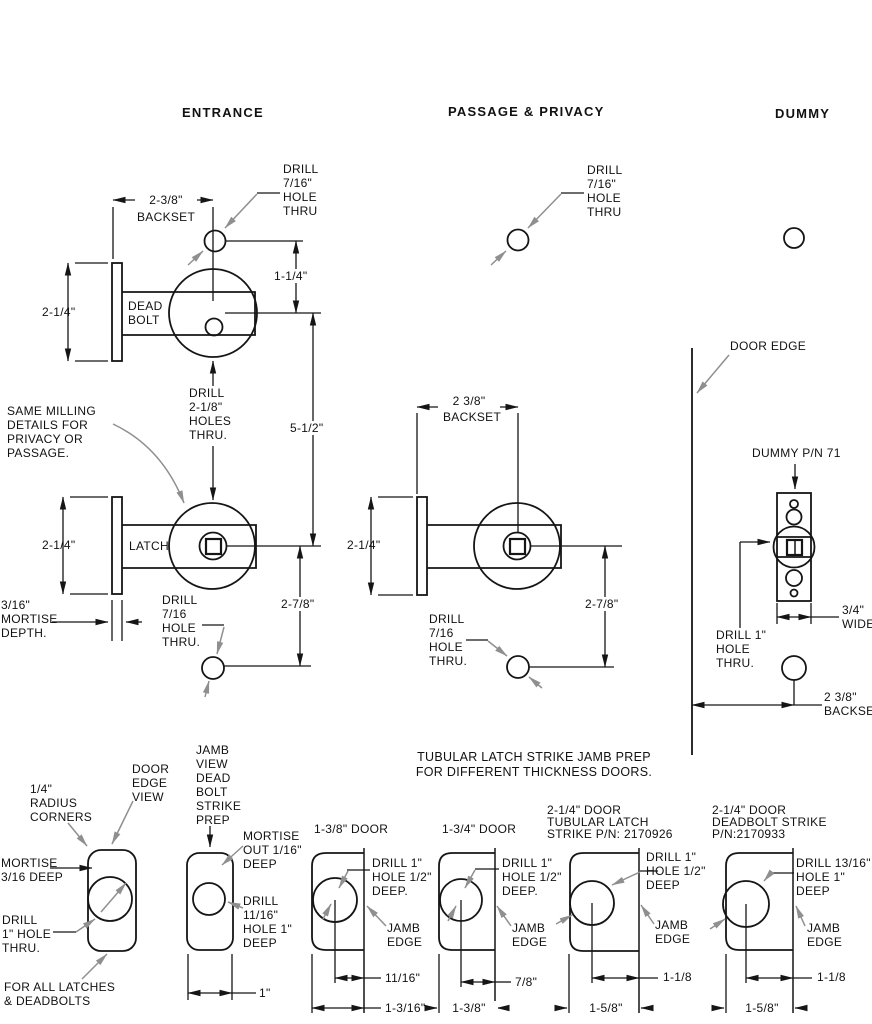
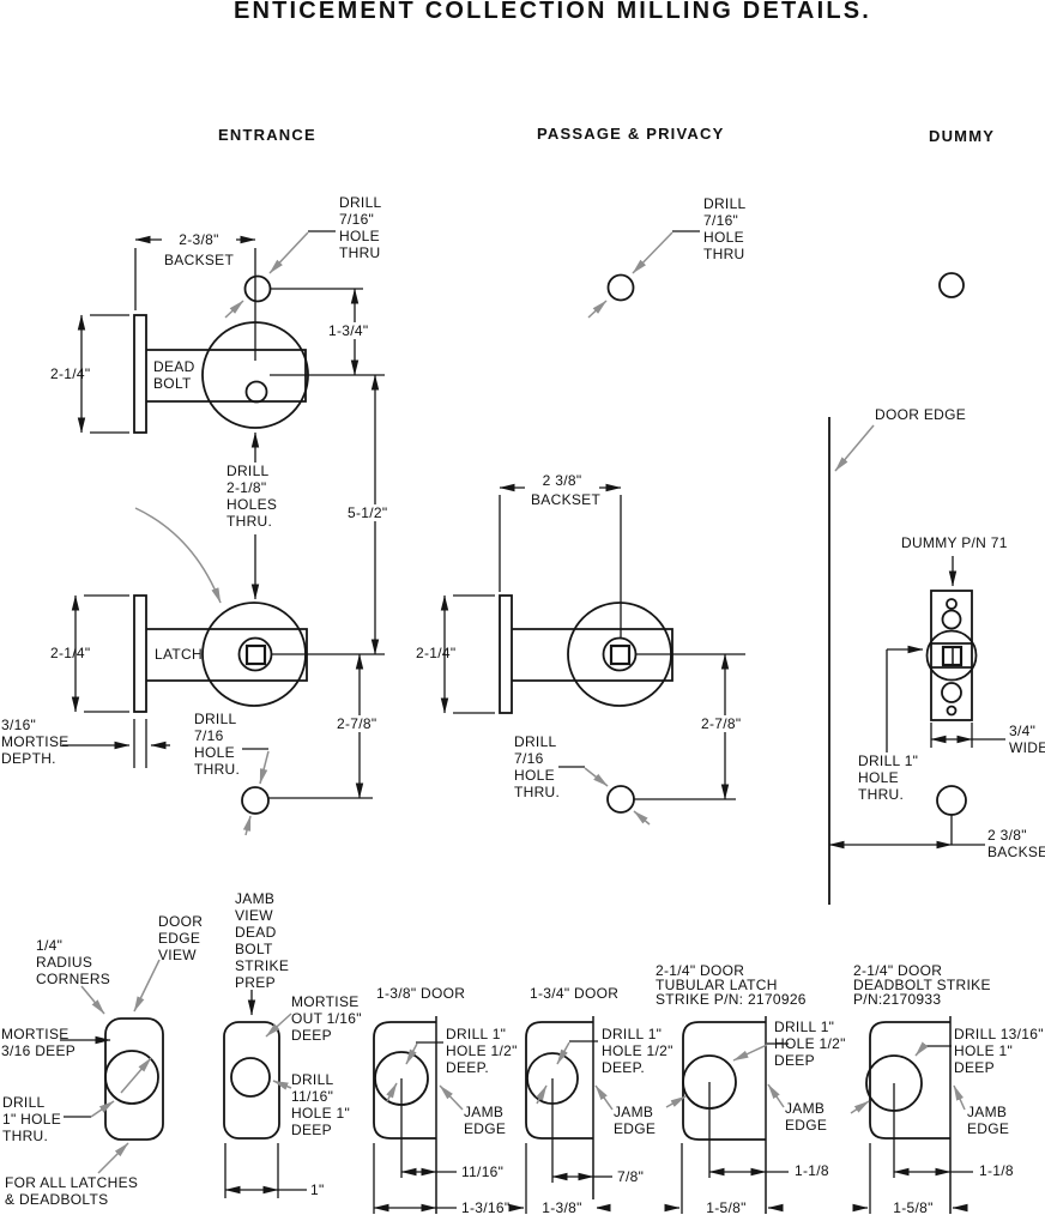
+ ENTICEMENT COLLECTION MILLING DETAILS.
  ENTRANCE
  PASSAGE & PRIVACY
  DUMMY
  2-3/8"
  BACKSET
  DRILL
  7/16"
  HOLE
  THRU
- 1-1/4"
+ 1-3/4"
  2-1/4"
  DEAD
  BOLT
  DRILL
  2-1/8"
  HOLES
  THRU.
  5-1/2"
- SAME MILLING
- DETAILS FOR
- PRIVACY OR
- PASSAGE.
  2-1/4"
  LATCH
  3/16"
  MORTISE
  DEPTH.
  DRILL
  7/16
  HOLE
  THRU.
  2-7/8"
  DRILL
  7/16"
  HOLE
  THRU
  2 3/8"
  BACKSET
  2-1/4"
  DRILL
  7/16
  HOLE
  THRU.
  2-7/8"
  DOOR EDGE
  DUMMY P/N 71
  3/4"
  WIDE
  DRILL 1"
  HOLE
  THRU.
  2 3/8"
  BACKSE
  1/4"
  RADIUS
  CORNERS
  DOOR
  EDGE
  VIEW
  MORTISE
  3/16 DEEP
  DRILL
  1" HOLE
  THRU.
  FOR ALL LATCHES
  & DEADBOLTS
  JAMB
  VIEW
  DEAD
  BOLT
  STRIKE
  PREP
  MORTISE
  OUT 1/16"
  DEEP
  DRILL
  11/16"
  HOLE 1"
  DEEP
  1"
- TUBULAR LATCH STRIKE JAMB PREP
- FOR DIFFERENT THICKNESS DOORS.
  1-3/8" DOOR
  1-3/4" DOOR
  2-1/4" DOOR
  TUBULAR LATCH
  STRIKE P/N: 2170926
  2-1/4" DOOR
  DEADBOLT STRIKE
  P/N:2170933
  DRILL 1"
  HOLE 1/2"
  DEEP.
  DRILL 1"
  HOLE 1/2"
  DEEP.
  DRILL 1"
  HOLE 1/2"
  DEEP
  DRILL 13/16"
  HOLE 1"
  DEEP
  JAMB
  EDGE
  JAMB
  EDGE
  JAMB
  EDGE
  JAMB
  EDGE
  11/16"
  7/8"
  1-1/8
  1-1/8
  1-3/16"
  1-3/8"
  1-5/8"
  1-5/8"
